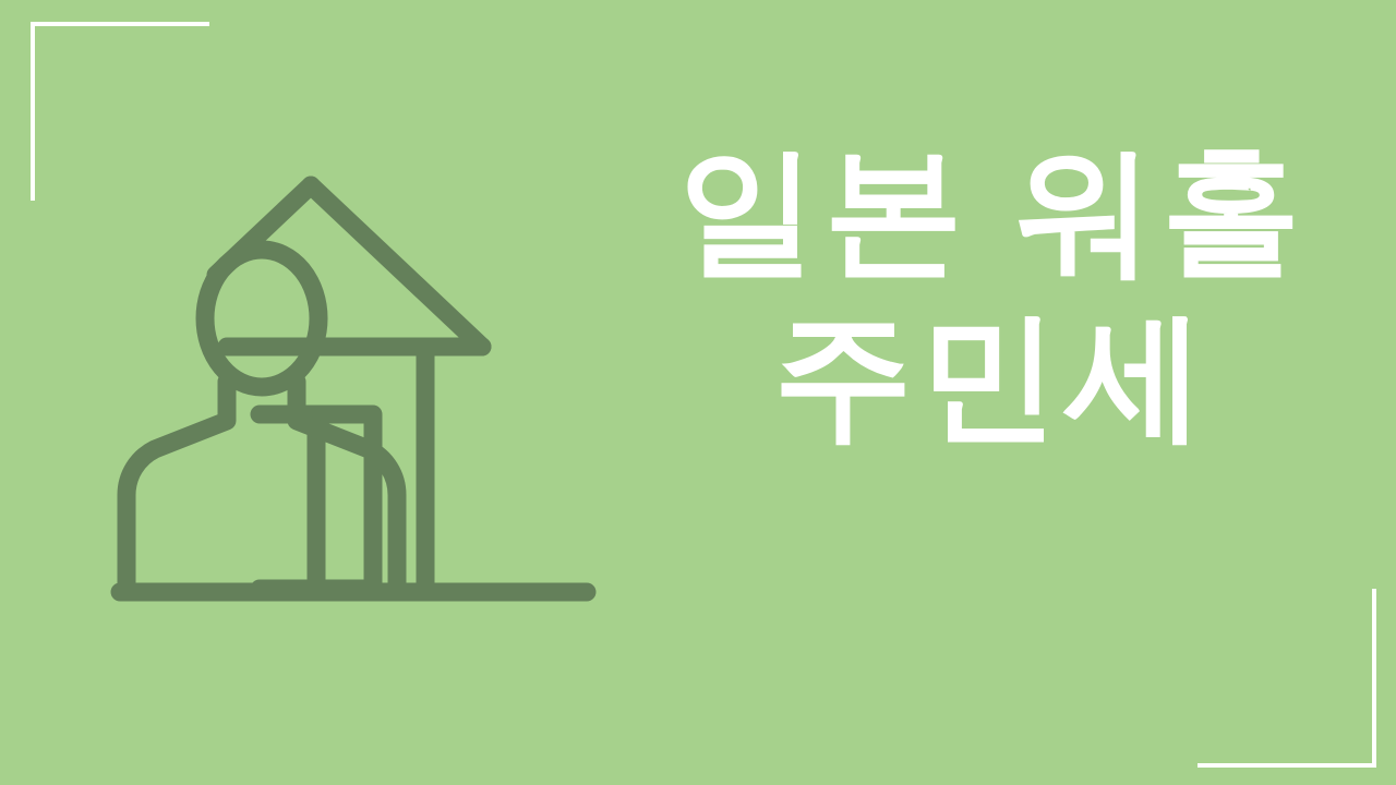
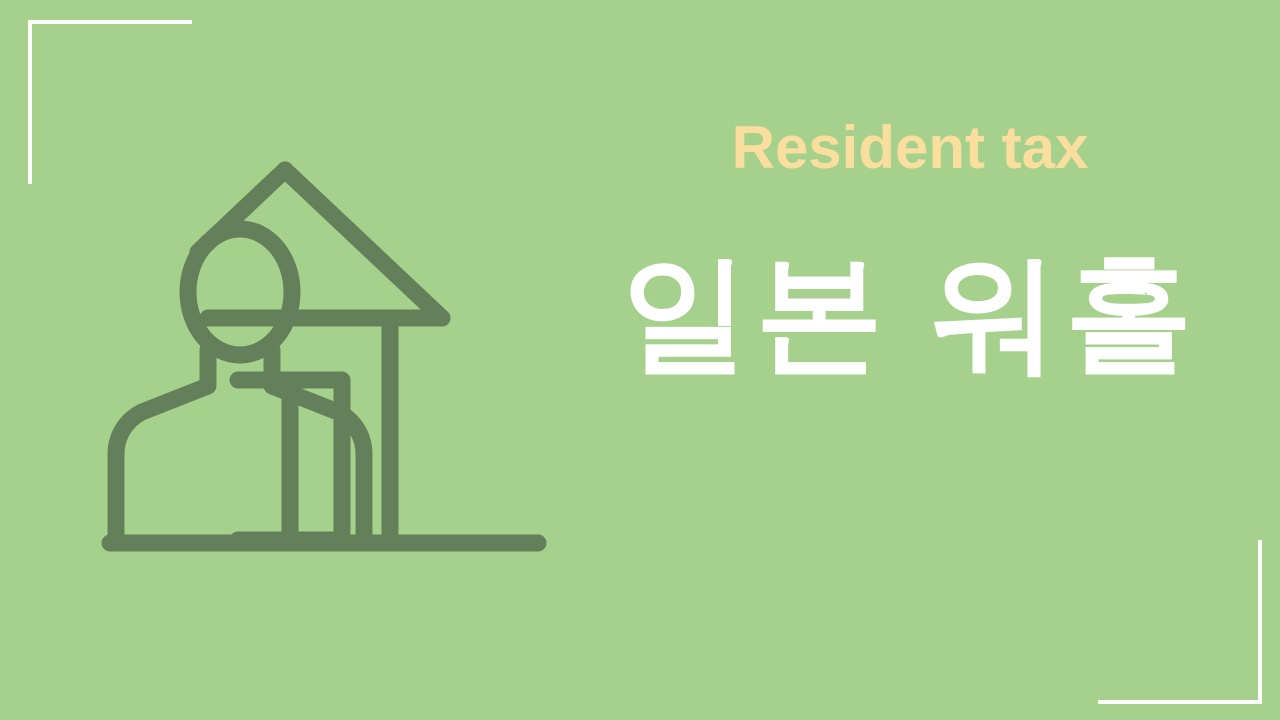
+ Resident tax
  일본 워홀
- 주민세
